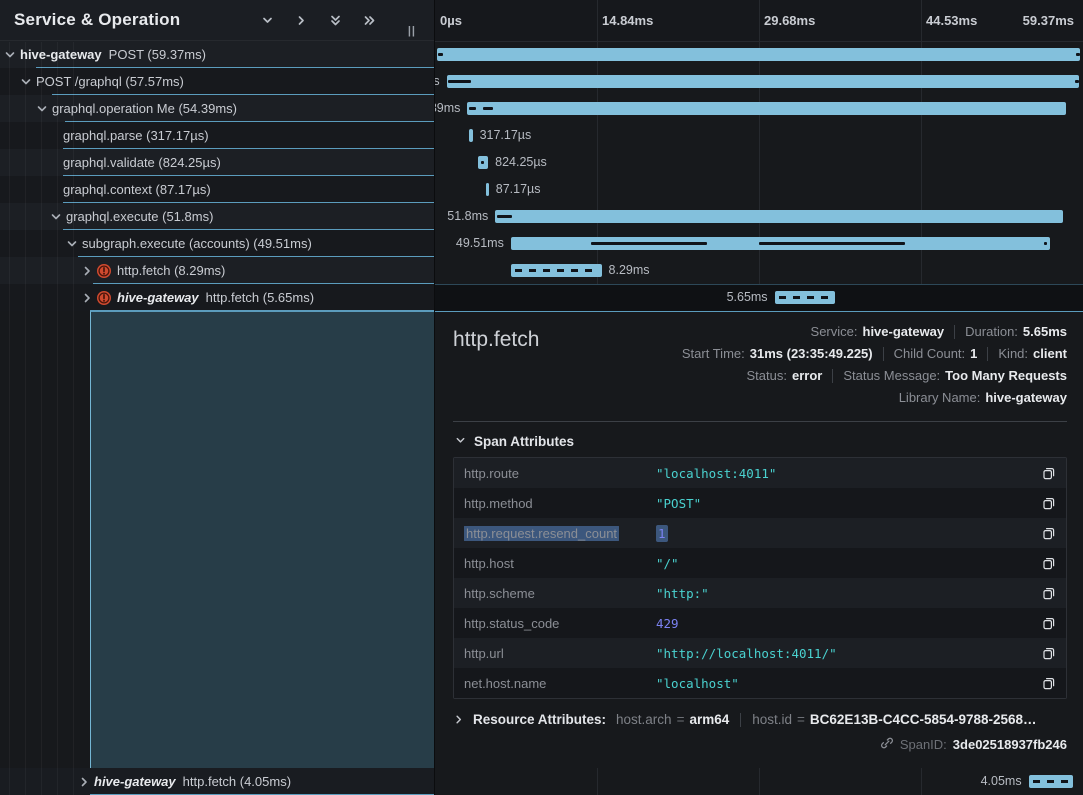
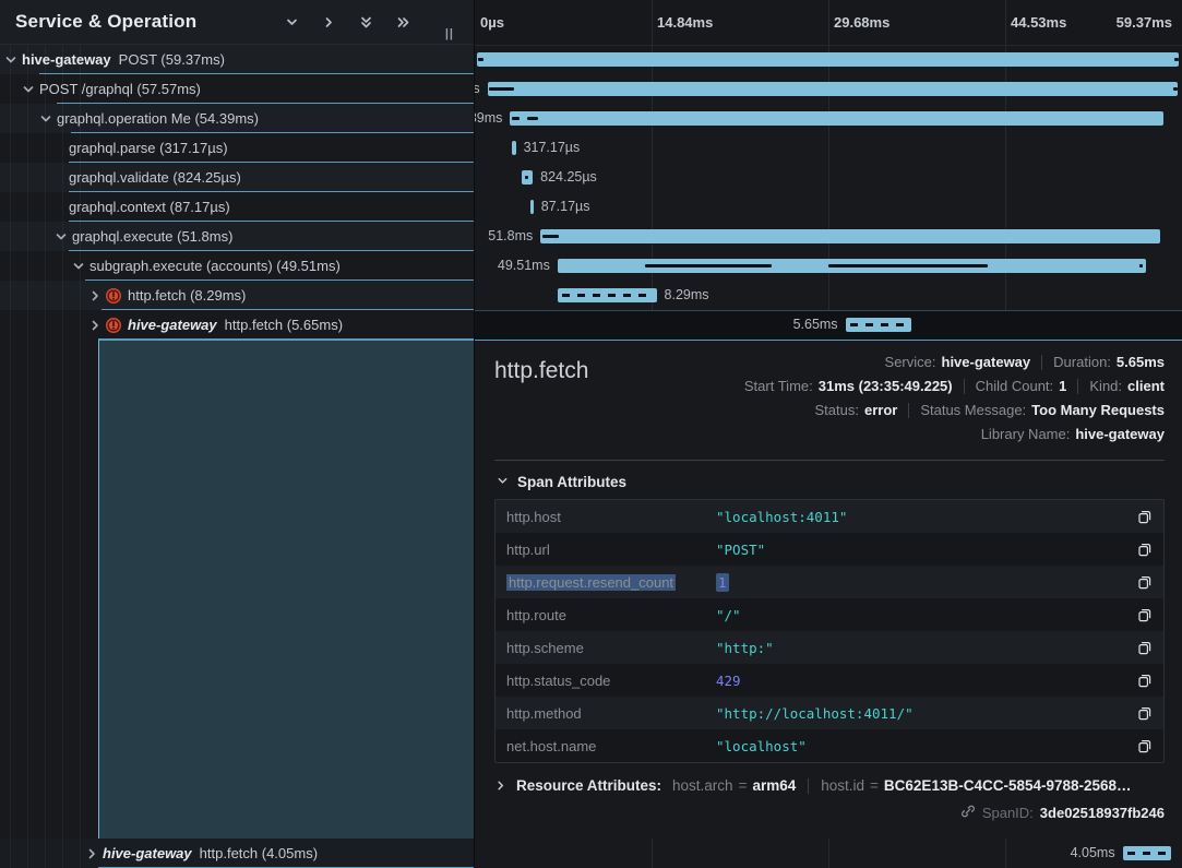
  Service & Operation
  ||
  hive-gateway
  POST (59.37ms)
  POST /graphql (57.57ms)
  graphql.operation Me (54.39ms)
  graphql.parse (317.17µs)
  graphql.validate (824.25µs)
  graphql.context (87.17µs)
  graphql.execute (51.8ms)
  subgraph.execute (accounts) (49.51ms)
  http.fetch (8.29ms)
  hive-gateway
  http.fetch (5.65ms)
  hive-gateway
  http.fetch (4.05ms)
  0µs
  14.84ms
  29.68ms
  44.53ms
  59.37ms
  317.17µs
  824.25µs
  87.17µs
  51.8ms
  49.51ms
  8.29ms
  5.65ms
  http.fetch
  Service:
  hive-gateway
  Duration:
  5.65ms
  Start Time:
  31ms (23:35:49.225)
  Child Count:
  1
  Kind:
  client
  Status:
  error
  Status Message:
  Too Many Requests
  Library Name:
  hive-gateway
  Span Attributes
- http.route
+ http.host
  "localhost:4011"
- http.method
+ http.url
  "POST"
  http.request.resend_count
  1
- http.host
+ http.route
  "/"
  http.scheme
  "http:"
  http.status_code
  429
- http.url
+ http.method
  "http://localhost:4011/"
  net.host.name
  "localhost"
  Resource Attributes:
  host.arch
  =
  arm64
  host.id
  =
  BC62E13B-C4CC-5854-9788-2568…
  SpanID:
  3de02518937fb246
  4.05ms
